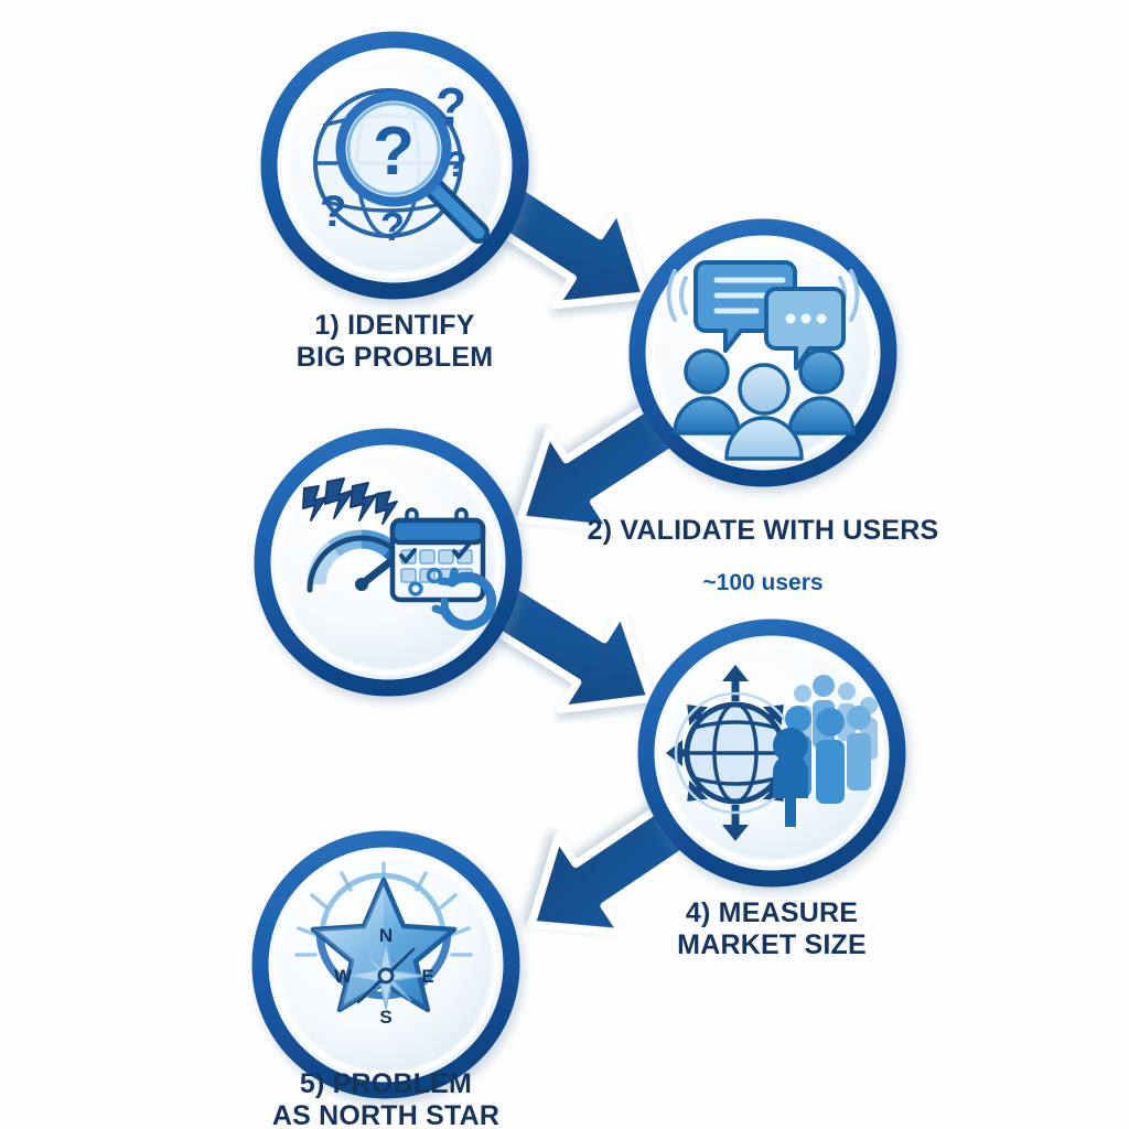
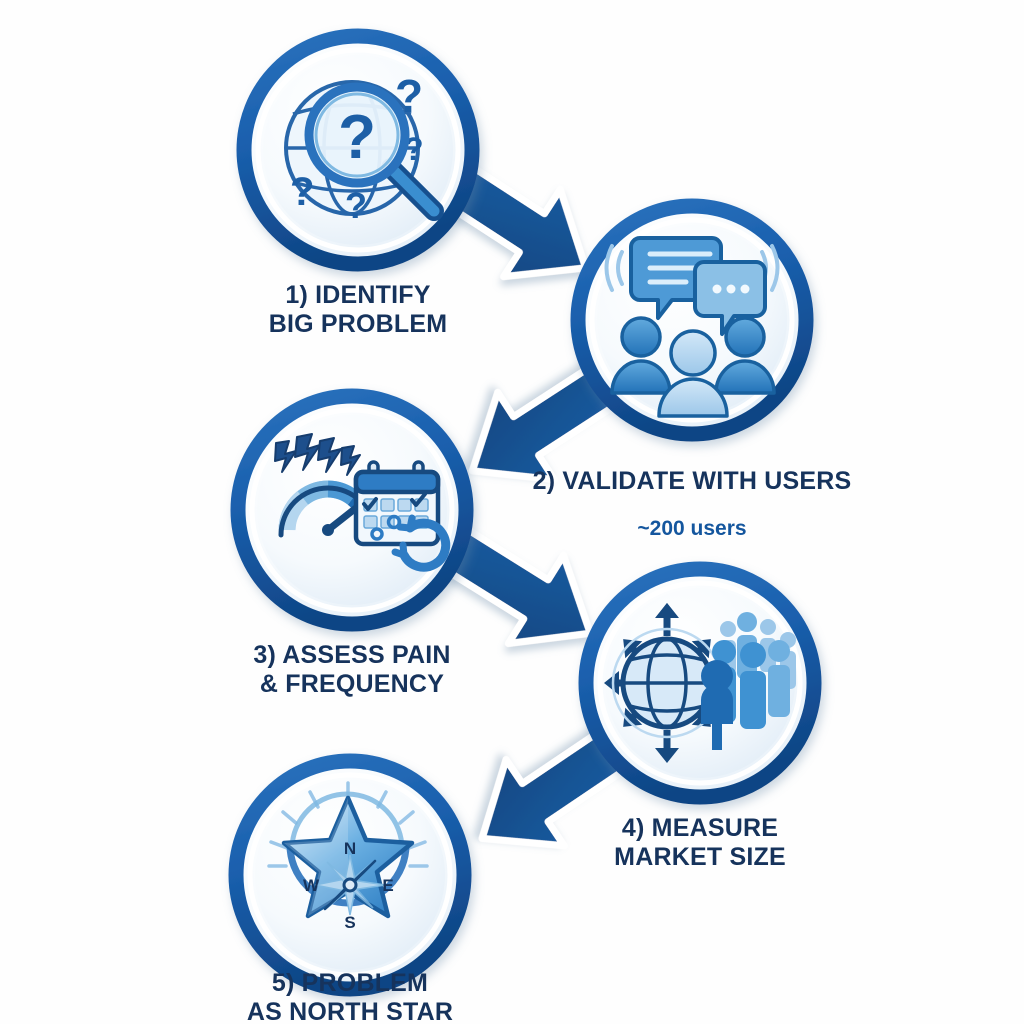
  ?
  ?
  ?
  ?
  ?
  N
  E
  S
  W
  1) IDENTIFY
  BIG PROBLEM
  2) VALIDATE WITH USERS
- ~100 users
+ ~200 users
+ 3) ASSESS PAIN
+ & FREQUENCY
  4) MEASURE
  MARKET SIZE
  5) PROBLEM
  AS NORTH STAR
